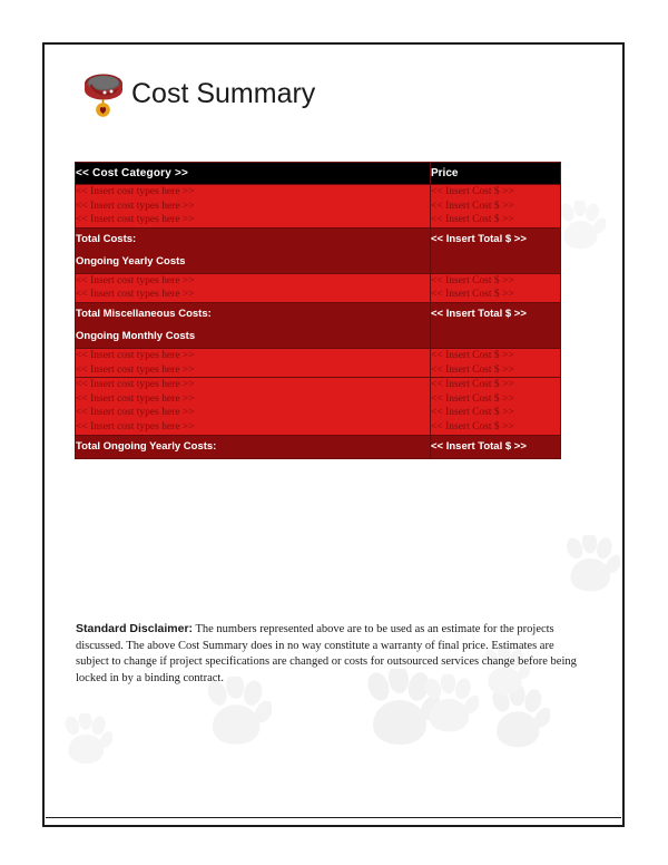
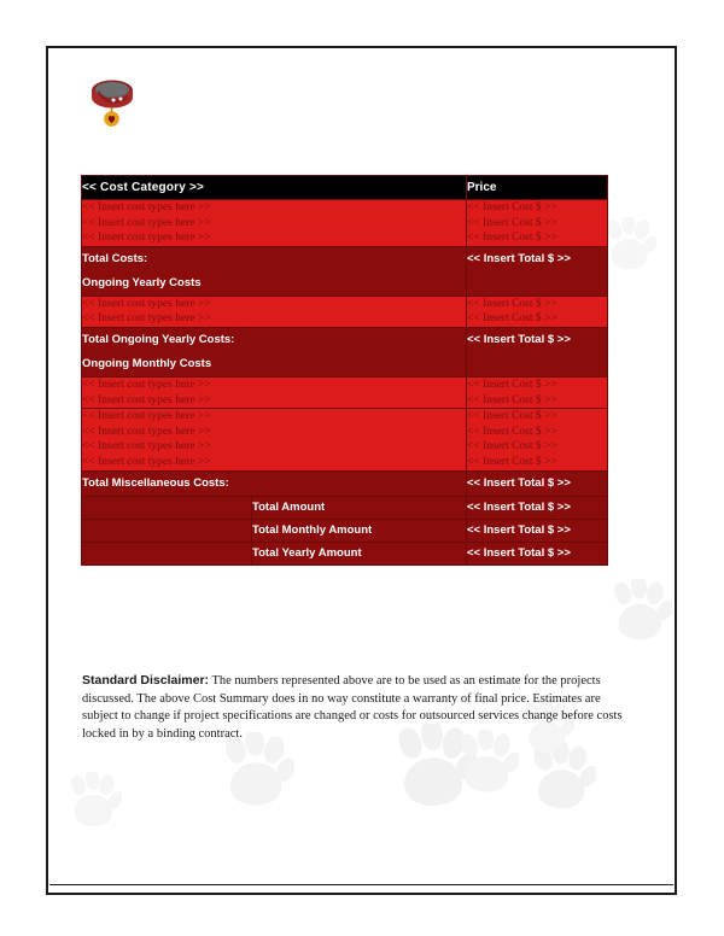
- Cost Summary
  << Cost Category >>	Price
  << Insert cost types here >><< Insert cost types here >><< Insert cost types here >>	<< Insert Cost $ >><< Insert Cost $ >><< Insert Cost $ >>
  Total Costs:Ongoing Yearly Costs	<< Insert Total $ >>
  << Insert cost types here >><< Insert cost types here >>	<< Insert Cost $ >><< Insert Cost $ >>
- Total Miscellaneous Costs:Ongoing Monthly Costs	<< Insert Total $ >>
+ Total Ongoing Yearly Costs:Ongoing Monthly Costs	<< Insert Total $ >>
  << Insert cost types here >><< Insert cost types here >>	<< Insert Cost $ >><< Insert Cost $ >>
  << Insert cost types here >><< Insert cost types here >><< Insert cost types here >><< Insert cost types here >>	<< Insert Cost $ >><< Insert Cost $ >><< Insert Cost $ >><< Insert Cost $ >>
- Total Ongoing Yearly Costs:	<< Insert Total $ >>
+ Total Miscellaneous Costs:	<< Insert Total $ >>
+ 	Total Amount	<< Insert Total $ >>
+ 	Total Monthly Amount	<< Insert Total $ >>
+ 	Total Yearly Amount	<< Insert Total $ >>
- Standard Disclaimer: The numbers represented above are to be used as an estimate for the projects discussed. The above Cost Summary does in no way constitute a warranty of final price. Estimates are subject to change if project specifications are changed or costs for outsourced services change before being locked in by a binding contract.
+ Standard Disclaimer: The numbers represented above are to be used as an estimate for the projects discussed. The above Cost Summary does in no way constitute a warranty of final price. Estimates are subject to change if project specifications are changed or costs for outsourced services change before costs locked in by a binding contract.
